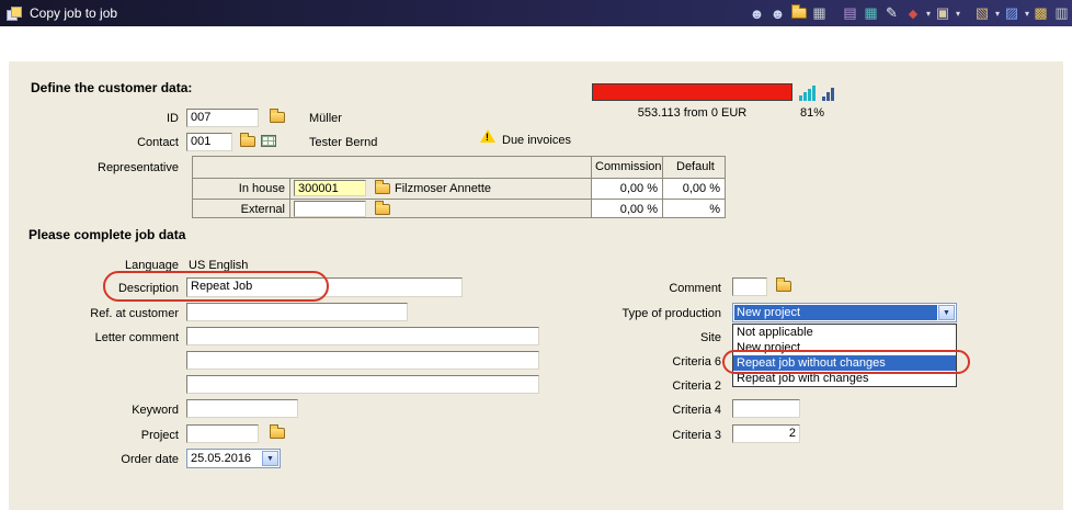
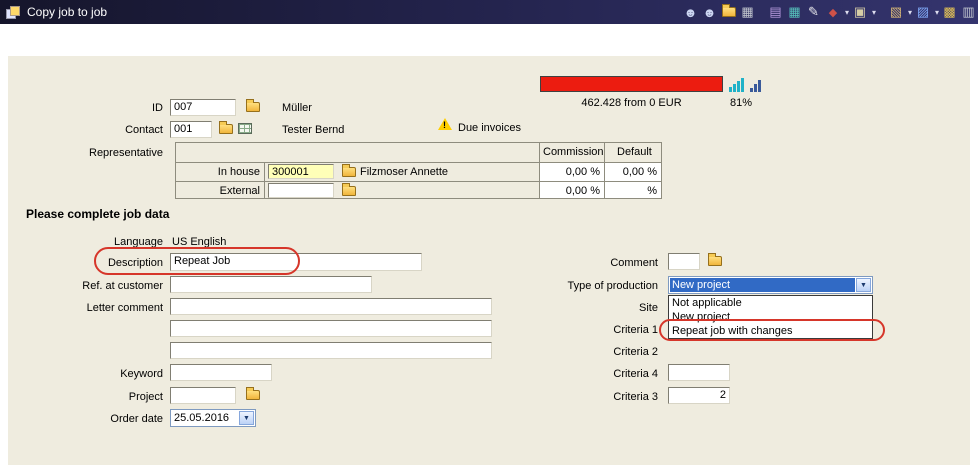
  Copy job to job
- Define the customer data:
- 553.113 from 0 EUR
+ 462.428 from 0 EUR
  81%
  ID
  007
  Müller
  Contact
  001
  Tester Bernd
  Due invoices
  Representative
  Commission
  Default
  In house
  300001
  Filzmoser Annette
  0,00 %
  0,00 %
  External
  0,00 %
  %
  Please complete job data
  Language
  US English
  Description
  Repeat Job
  Ref. at customer
  Letter comment
  Keyword
  Project
  Order date
  25.05.2016
  Comment
  Type of production
  New project
  Site
- Criteria 6
+ Criteria 1
  Criteria 2
  Not applicable
  New project
- Repeat job without changes
  Repeat job with changes
  Criteria 4
  Criteria 3
  2
